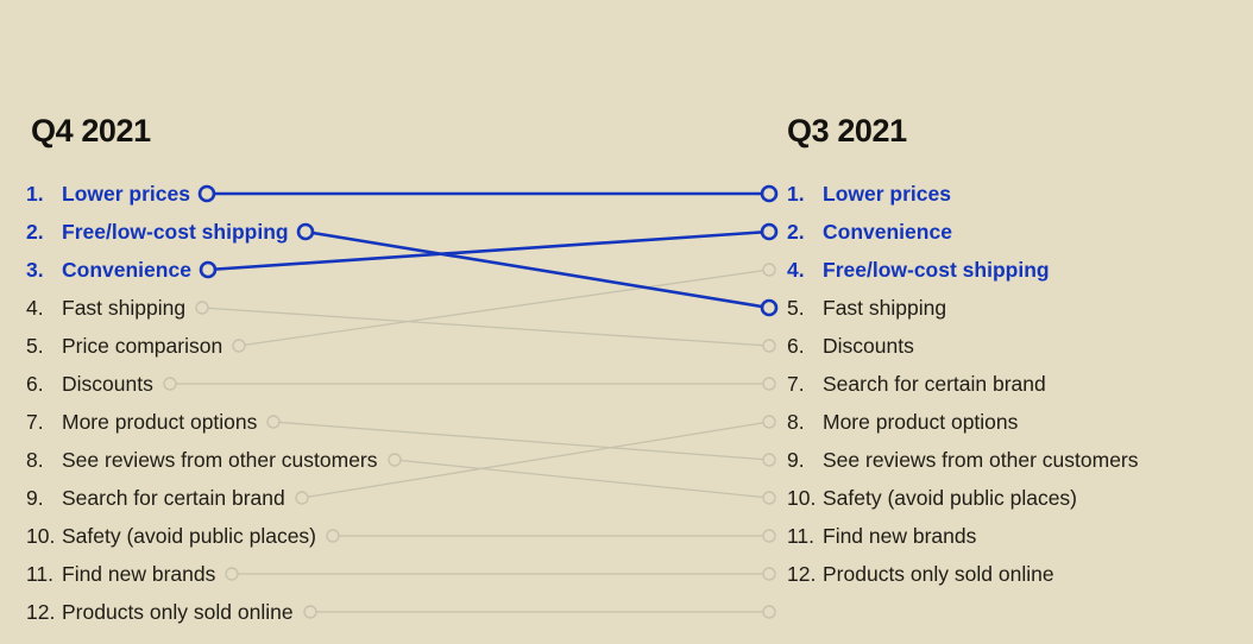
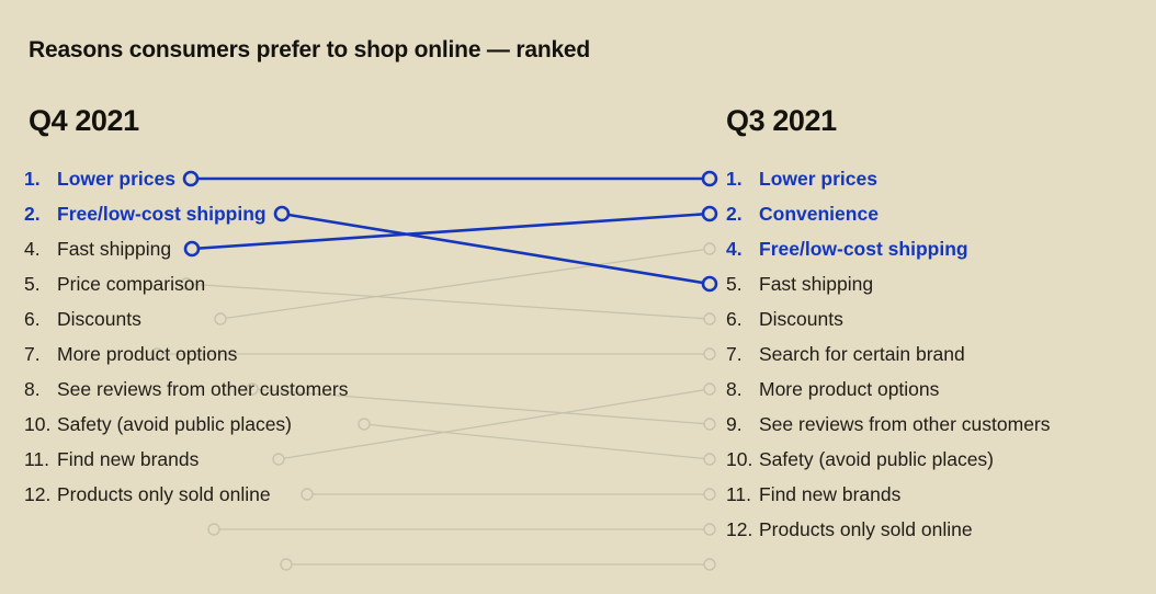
+ Reasons consumers prefer to shop online — ranked
  Q4 2021
  Q3 2021
  1. Lower prices
  2. Free/low-cost shipping
- 3. Convenience
  4. Fast shipping
  5. Price comparison
  6. Discounts
  7. More product options
  8. See reviews from other customers
- 9. Search for certain brand
  10. Safety (avoid public places)
  11. Find new brands
  12. Products only sold online
  1. Lower prices
  2. Convenience
  4. Free/low-cost shipping
  5. Fast shipping
  6. Discounts
  7. Search for certain brand
  8. More product options
  9. See reviews from other customers
  10. Safety (avoid public places)
  11. Find new brands
  12. Products only sold online
